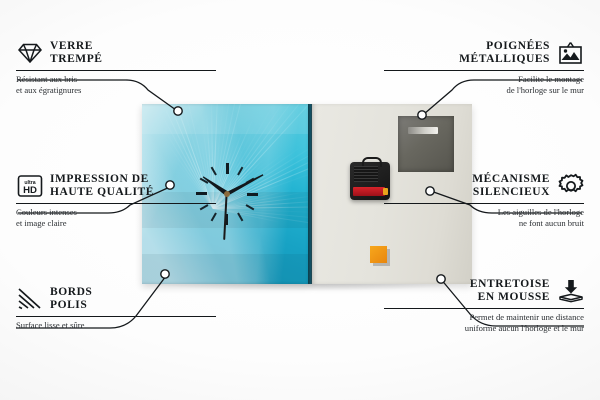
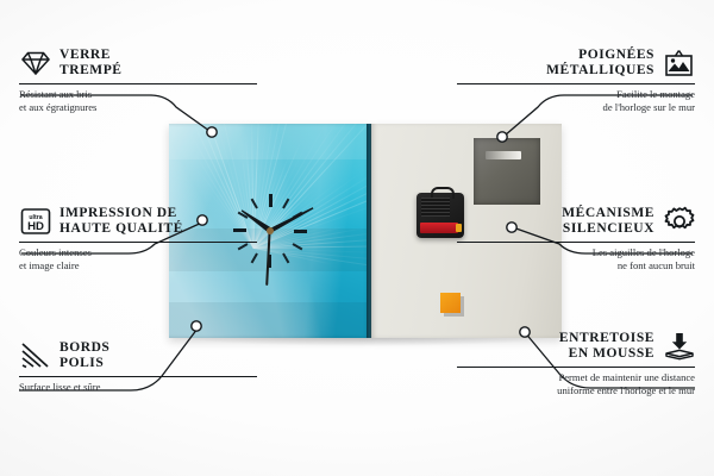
  VERRE
  TREMPÉ
  Résistant aux bris
  et aux égratignures
  HD
  IMPRESSION DE
  HAUTE QUALITÉ
  Couleurs intenses
  et image claire
  BORDS
  POLIS
  Surface lisse et sûre
  POIGNÉES
  MÉTALLIQUES
  Facilite le montage
  de l'horloge sur le mur
  MÉCANISME
  SILENCIEUX
  Les aiguilles de l'horloge
  ne font aucun bruit
  ENTRETOISE
  EN MOUSSE
  Permet de maintenir une distance
- uniforme aucun l'horloge et le mur
+ uniforme entre l'horloge et le mur
